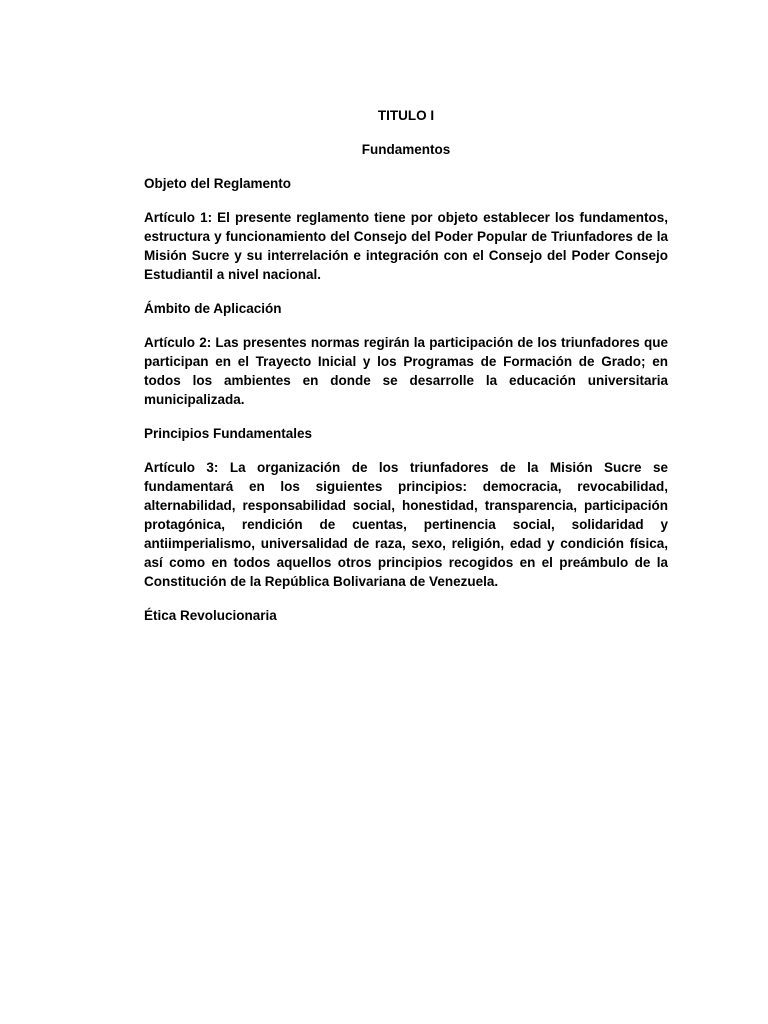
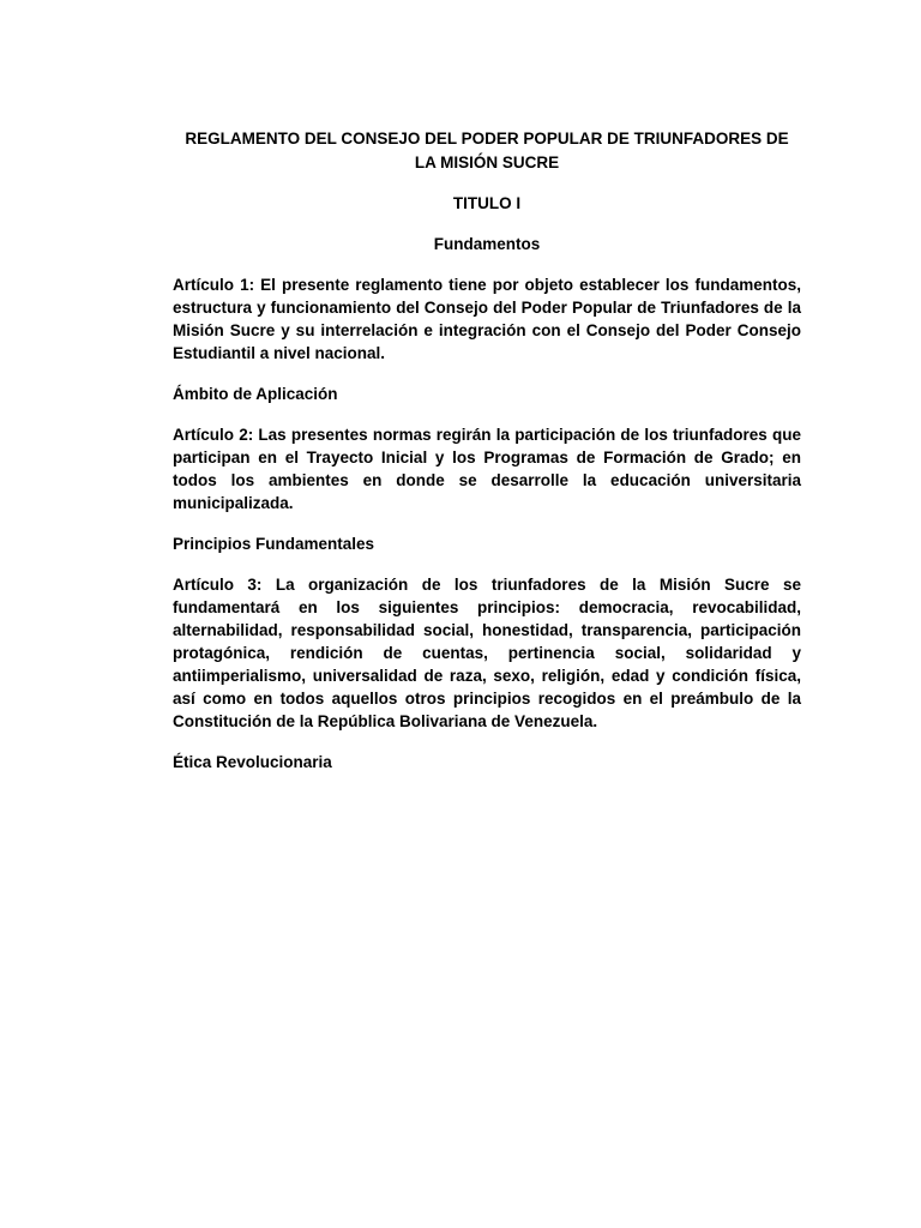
+ REGLAMENTO DEL CONSEJO DEL PODER POPULAR DE TRIUNFADORES DE LA MISIÓN SUCRE
  TITULO I
  Fundamentos
- Objeto del Reglamento
  Artículo 1: El presente reglamento tiene por objeto establecer los fundamentos, estructura y funcionamiento del Consejo del Poder Popular de Triunfadores de la Misión Sucre y su interrelación e integración con el Consejo del Poder Consejo Estudiantil a nivel nacional.
  Ámbito de Aplicación
  Artículo 2: Las presentes normas regirán la participación de los triunfadores que participan en el Trayecto Inicial y los Programas de Formación de Grado; en todos los ambientes en donde se desarrolle la educación universitaria municipalizada.
  Principios Fundamentales
  Artículo 3: La organización de los triunfadores de la Misión Sucre se fundamentará en los siguientes principios: democracia, revocabilidad, alternabilidad, responsabilidad social, honestidad, transparencia, participación protagónica, rendición de cuentas, pertinencia social, solidaridad y antiimperialismo, universalidad de raza, sexo, religión, edad y condición física, así como en todos aquellos otros principios recogidos en el preámbulo de la Constitución de la República Bolivariana de Venezuela.
  Ética Revolucionaria
